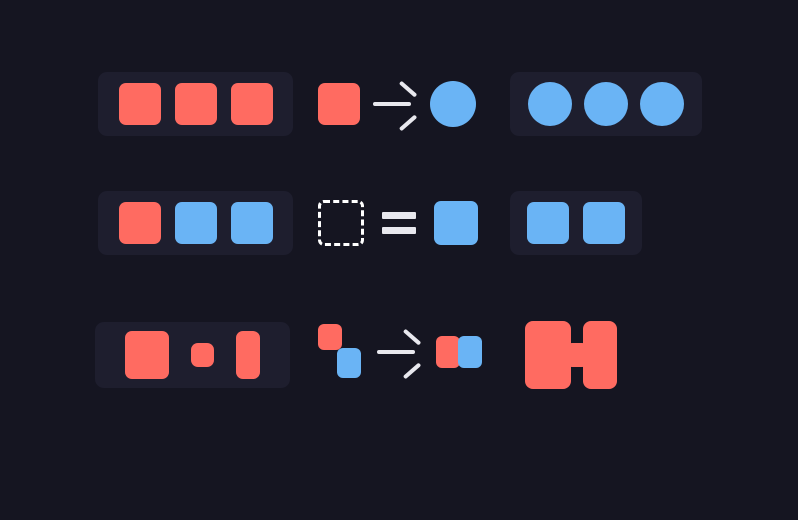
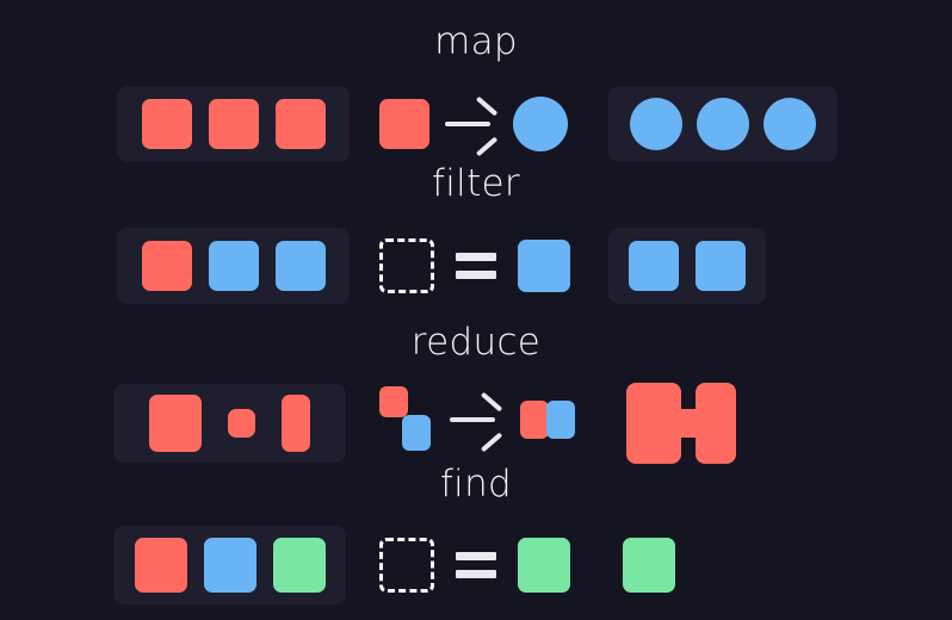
+ map
+ filter
+ reduce
+ find
